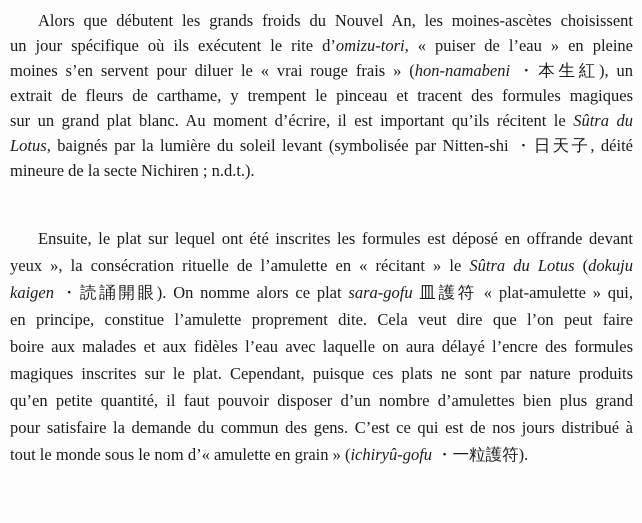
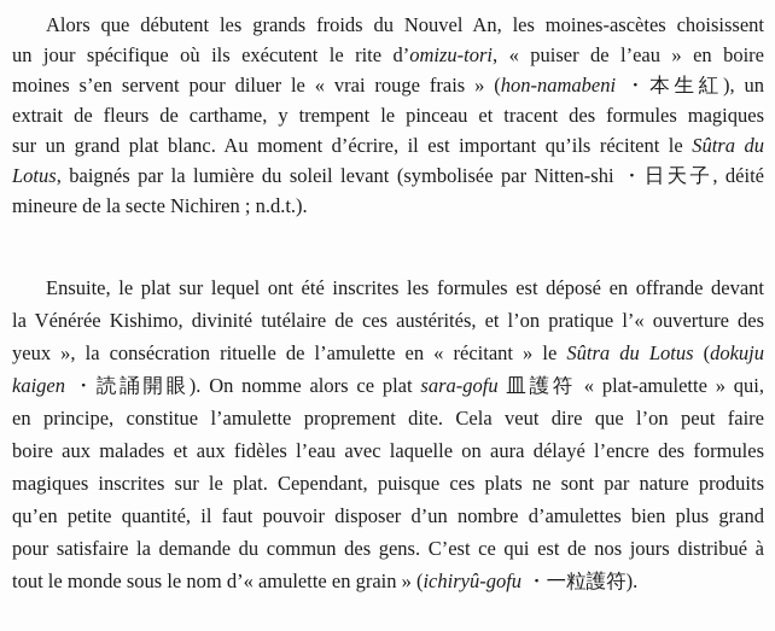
  Alors que débutent les grands froids du Nouvel An, les moines-ascètes choisissent
- un jour spécifique où ils exécutent le rite d’omizu-tori, « puiser de l’eau » en pleine
+ un jour spécifique où ils exécutent le rite d’omizu-tori, « puiser de l’eau » en boire
  moines s’en servent pour diluer le « vrai rouge frais » (hon-namabeni ・本生紅), un
  extrait de fleurs de carthame, y trempent le pinceau et tracent des formules magiques
  sur un grand plat blanc. Au moment d’écrire, il est important qu’ils récitent le Sûtra du
  Lotus, baignés par la lumière du soleil levant (symbolisée par Nitten-shi ・日天子, déité
  mineure de la secte Nichiren ; n.d.t.).
  Ensuite, le plat sur lequel ont été inscrites les formules est déposé en offrande devant
+ la Vénérée Kishimo, divinité tutélaire de ces austérités, et l’on pratique l’« ouverture des
  yeux », la consécration rituelle de l’amulette en « récitant » le Sûtra du Lotus (dokuju
  kaigen ・読誦開眼). On nomme alors ce plat sara-gofu 皿護符 « plat-amulette » qui,
  en principe, constitue l’amulette proprement dite. Cela veut dire que l’on peut faire
  boire aux malades et aux fidèles l’eau avec laquelle on aura délayé l’encre des formules
  magiques inscrites sur le plat. Cependant, puisque ces plats ne sont par nature produits
  qu’en petite quantité, il faut pouvoir disposer d’un nombre d’amulettes bien plus grand
  pour satisfaire la demande du commun des gens. C’est ce qui est de nos jours distribué à
  tout le monde sous le nom d’« amulette en grain » (ichiryû-gofu ・一粒護符).
